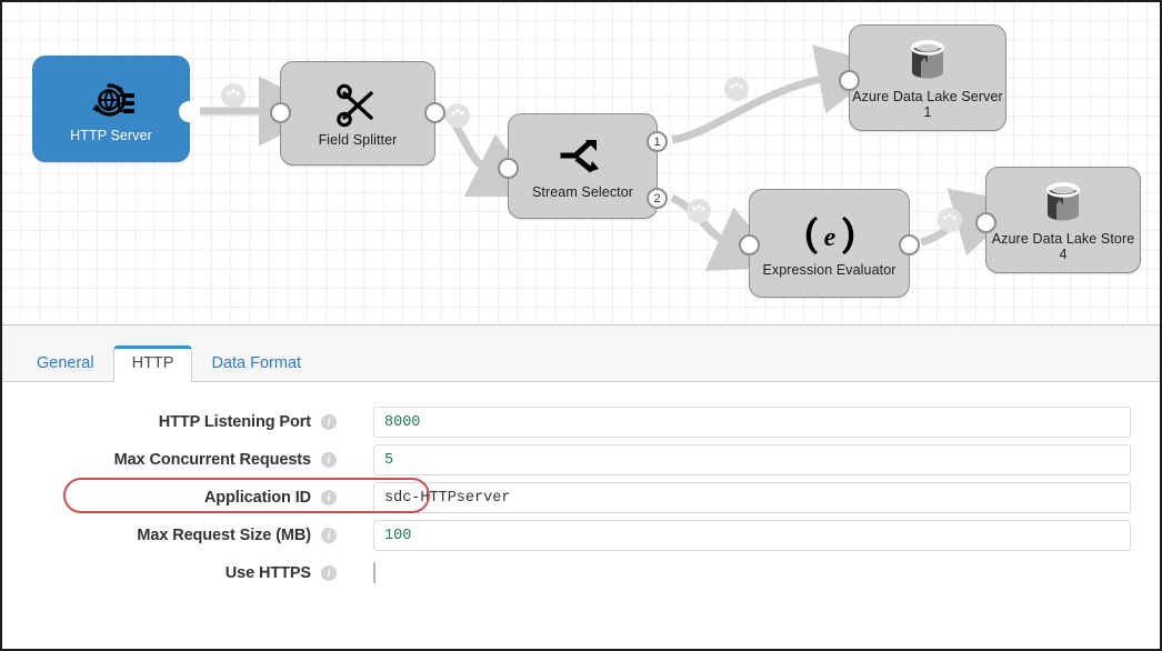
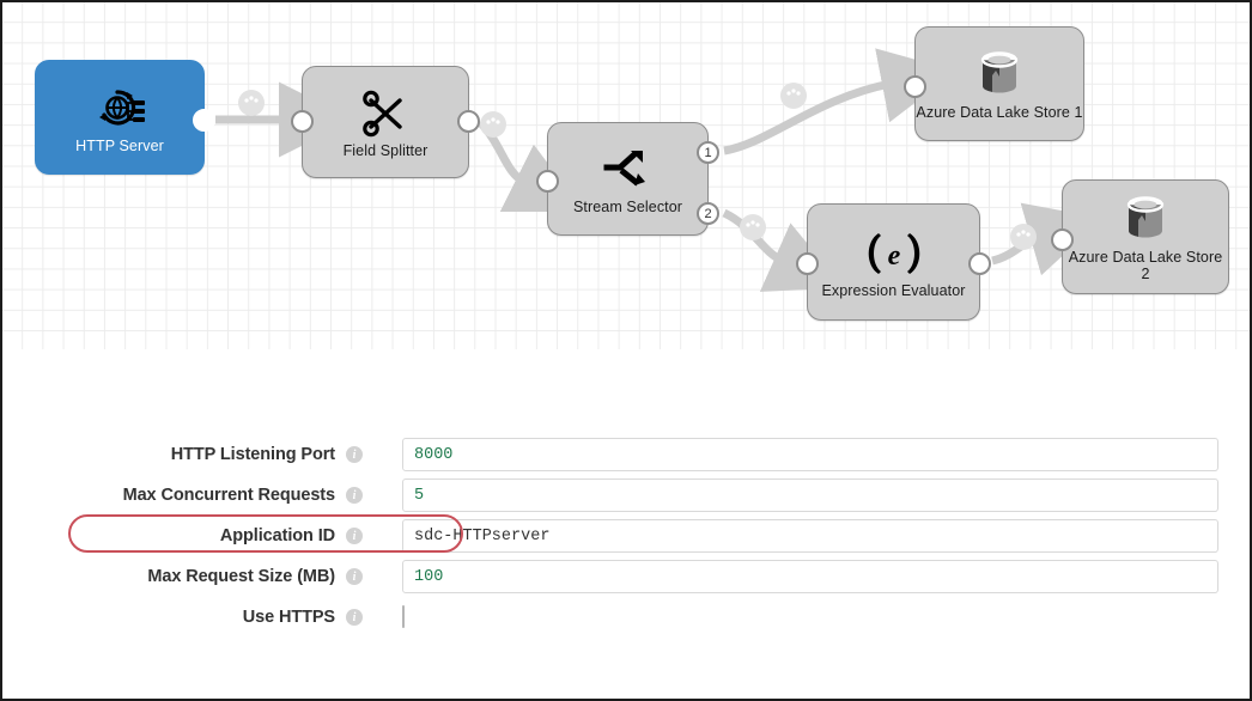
  HTTP Server
  Field Splitter
  Stream Selector
  1
  2
- Azure Data Lake Server 1
+ Azure Data Lake Store 1
  e
  Expression Evaluator
- Azure Data Lake Store 4
+ Azure Data Lake Store 2
- General
- HTTP
- Data Format
  HTTP Listening Port
  i
  8000
  Max Concurrent Requests
  i
  5
  Application ID
  i
  sdc-HTTPserver
  Max Request Size (MB)
  i
  100
  Use HTTPS
  i
